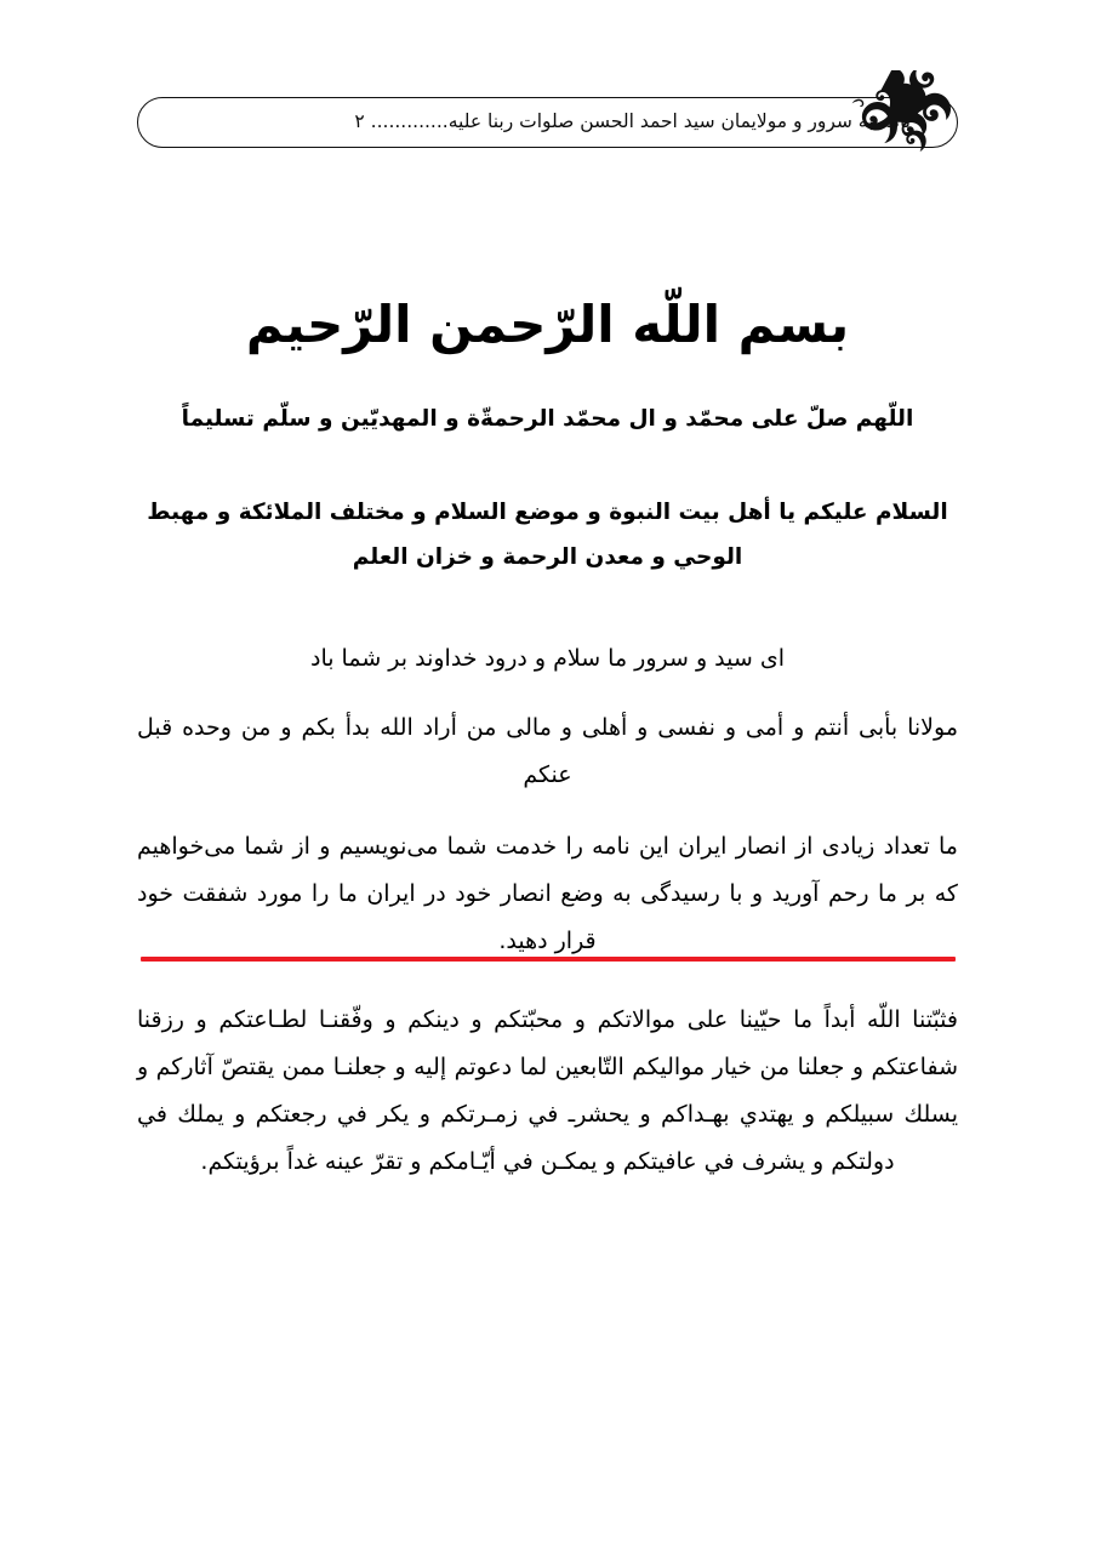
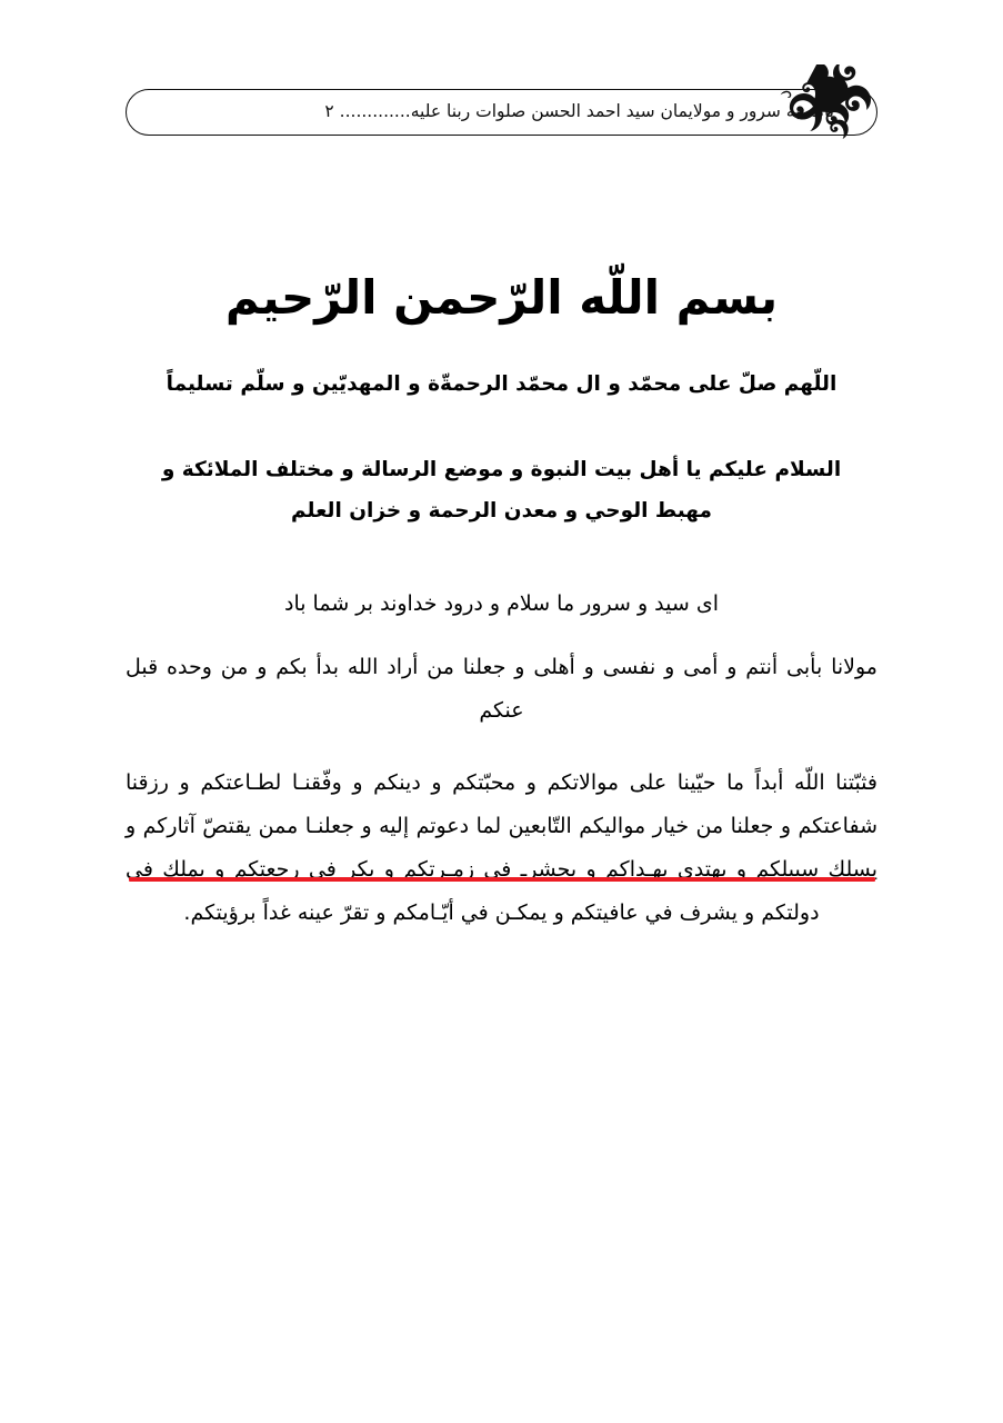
  ب سرور و مولايمان سيد احمد الحسن صلوات ربنا عليه............. ۲
  بسم اللّه الرّحمن الرّحيم
  اللّهم صلّ على محمّد و ال محمّد الرحمةّة و المهديّين و سلّم تسليماً
- السلام عليكم يا أهل بيت النبوة و موضع السلام و مختلف الملائكة و مهبط الوحي و معدن الرحمة و خزان العلم
+ السلام عليكم يا أهل بيت النبوة و موضع الرسالة و مختلف الملائكة و مهبط الوحي و معدن الرحمة و خزان العلم
  ای سید و سرور ما سلام و درود خداوند بر شما باد
- مولانا بأبى أنتم و أمى و نفسى و أهلى و مالى من أراد الله بدأ بكم و من وحده قبل عنكم
+ مولانا بأبى أنتم و أمى و نفسى و أهلى و جعلنا من أراد الله بدأ بكم و من وحده قبل عنكم
- ما تعداد زیادی از انصار ایران این نامه را خدمت شما می‌نویسیم و از شما می‌خواهیم که بر ما رحم آورید و با رسیدگی به وضع انصار خود در ایران ما را مورد شفقت خود قرار دهید.
  فثبّتنا اللّه أبداً ما حيّينا على موالاتكم و محبّتكم و دينكم و وفّقنـا لطـاعتكم و رزقنا شفاعتكم و جعلنا من خيار مواليكم التّابعين لما دعوتم إليه و جعلنـا ممن يقتصّ آثاركم و يسلك سبيلكم و يهتدي بهـداكم و يحشرـ في زمـرتكم و يكر في رجعتكم و يملك في دولتكم و يشرف في عافيتكم و يمكـن في أيّـامكم و تقرّ عينه غداً برؤيتكم.
